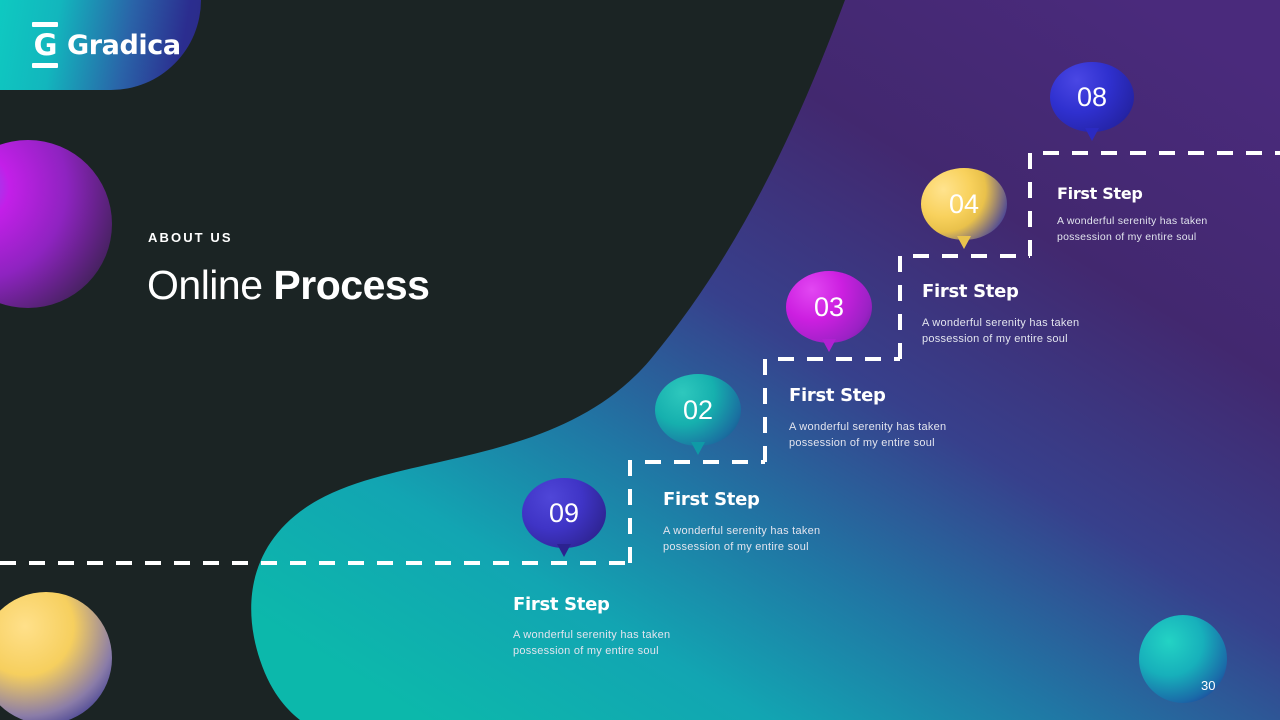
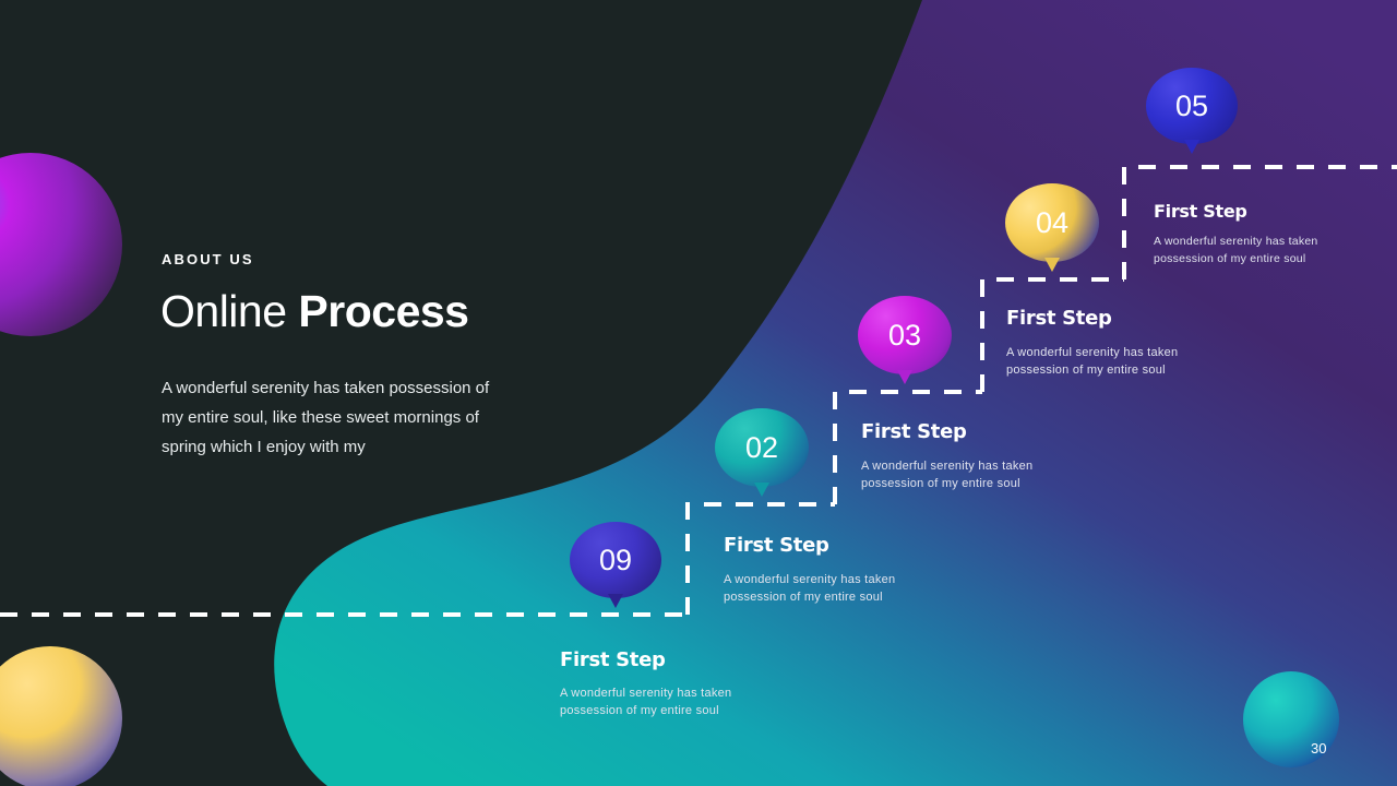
- G
- Gradica
  ABOUT US
  Online Process
+ A wonderful serenity has taken possession of my entire soul, like these sweet mornings of spring which I enjoy with my
  30
  First Step
  A wonderful serenity has taken possession of my entire soul
  09
  First Step
  A wonderful serenity has taken possession of my entire soul
  02
  First Step
  A wonderful serenity has taken possession of my entire soul
  03
  First Step
  A wonderful serenity has taken possession of my entire soul
  04
  First Step
  A wonderful serenity has taken possession of my entire soul
- 08
+ 05
